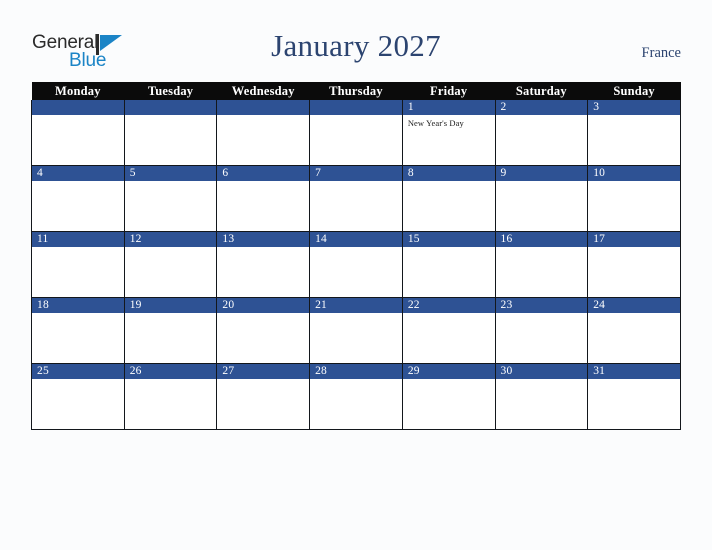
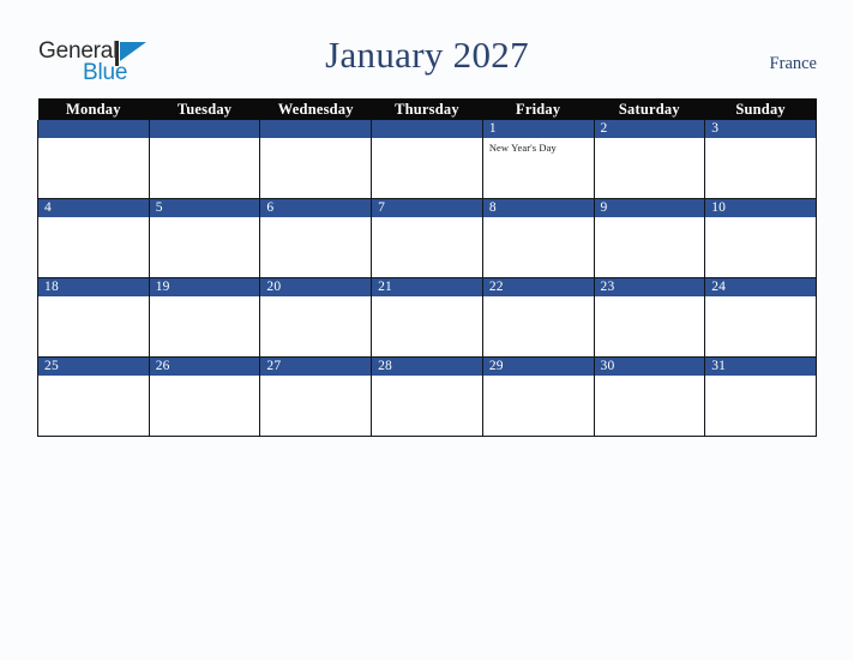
  Genera
  Blue
  January 2027
  France
  Monday	Tuesday	Wednesday	Thursday	Friday	Saturday	Sunday
  				1New Year's Day	2	3
  4	5	6	7	8	9	10
- 11	12	13	14	15	16	17
  18	19	20	21	22	23	24
  25	26	27	28	29	30	31
